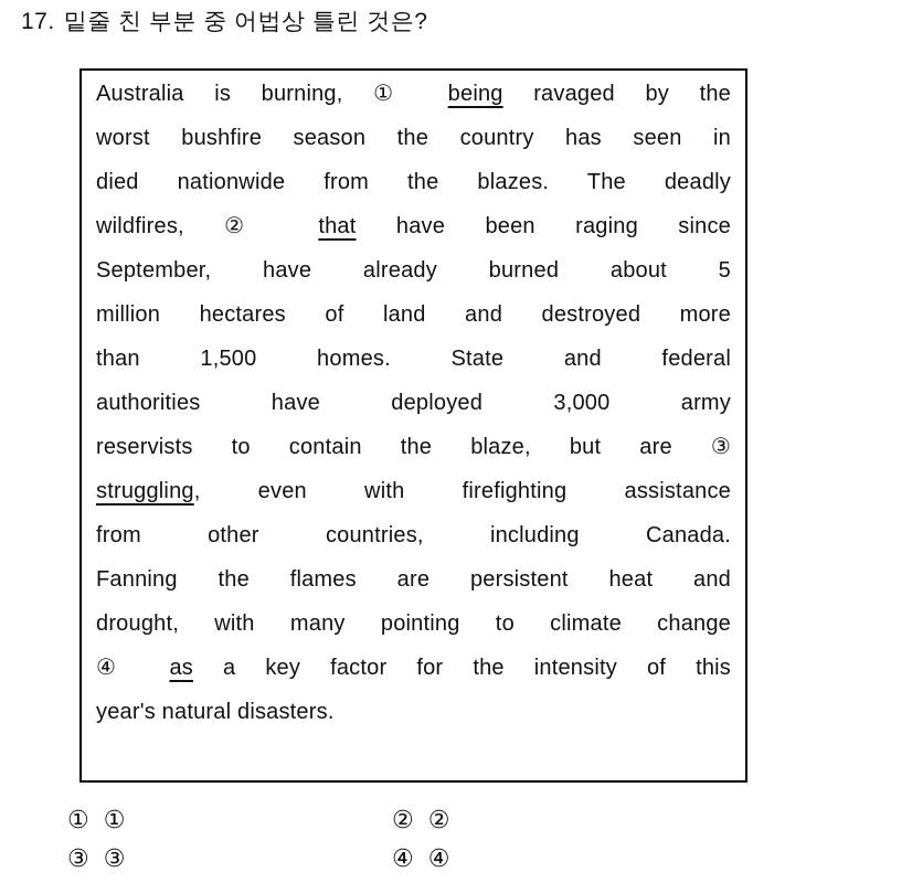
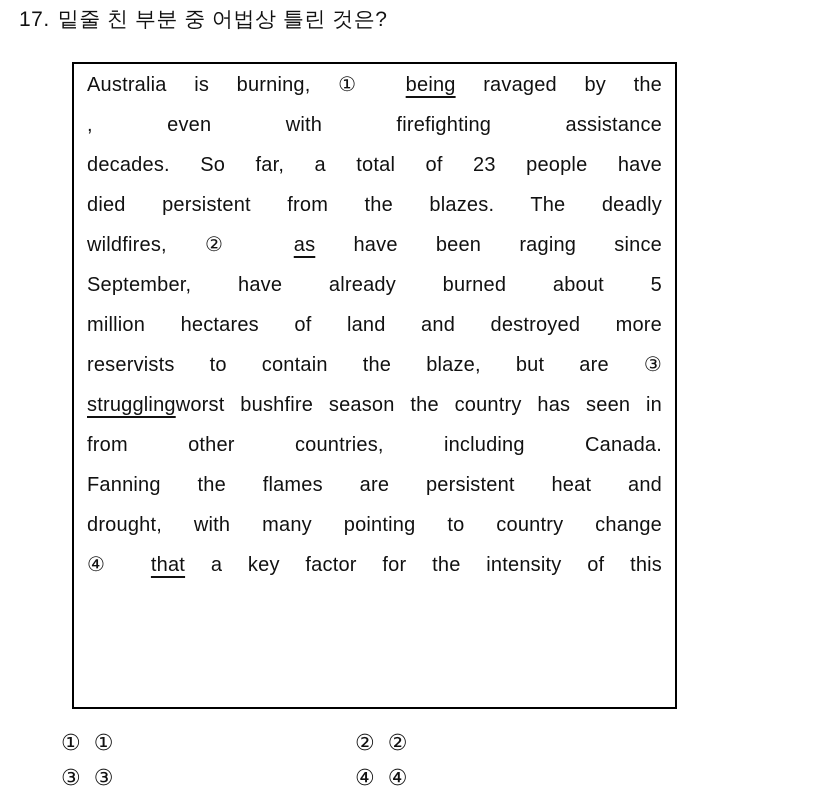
  17. 밑줄 친 부분 중 어법상 틀린 것은?
  Australia is burning, ① being ravaged by the
- worst bushfire season the country has seen in
+ , even with firefighting assistance
+ decades. So far, a total of 23 people have
- died nationwide from the blazes. The deadly
+ died persistent from the blazes. The deadly
- wildfires, ② that have been raging since
+ wildfires, ② as have been raging since
  September, have already burned about 5
  million hectares of land and destroyed more
- than 1,500 homes. State and federal
- authorities have deployed 3,000 army
  reservists to contain the blaze, but are ③
- struggling, even with firefighting assistance
+ strugglingworst bushfire season the country has seen in
  from other countries, including Canada.
  Fanning the flames are persistent heat and
- drought, with many pointing to climate change
+ drought, with many pointing to country change
- ④ as a key factor for the intensity of this
+ ④ that a key factor for the intensity of this
- year's natural disasters.
  ①
  ①
  ②
  ②
  ③
  ③
  ④
  ④
